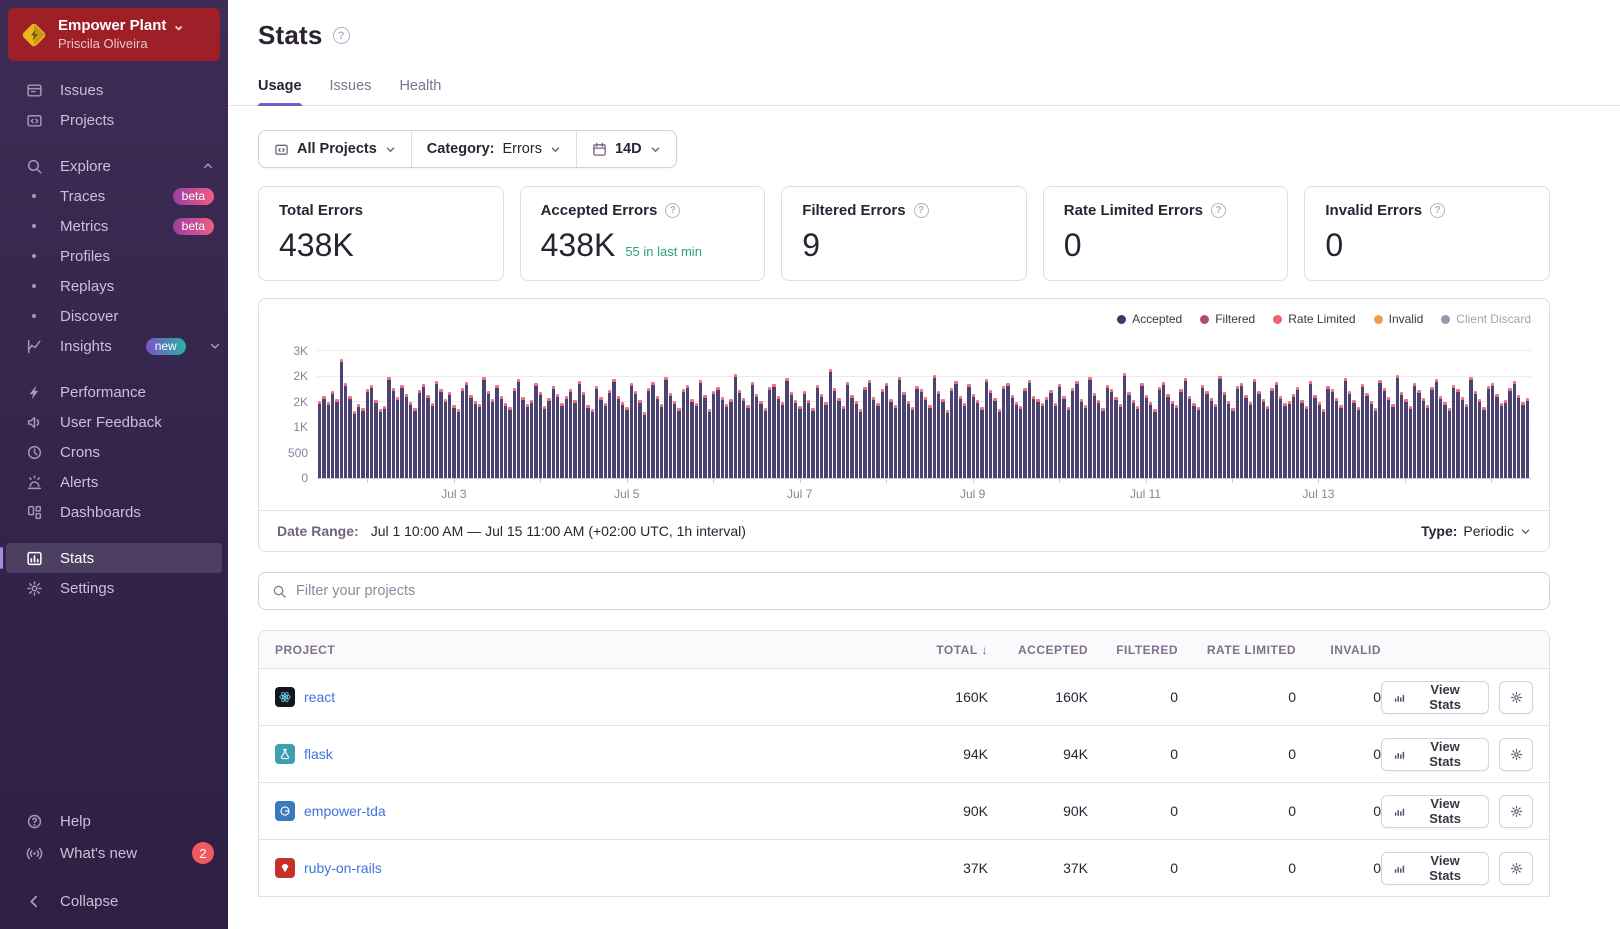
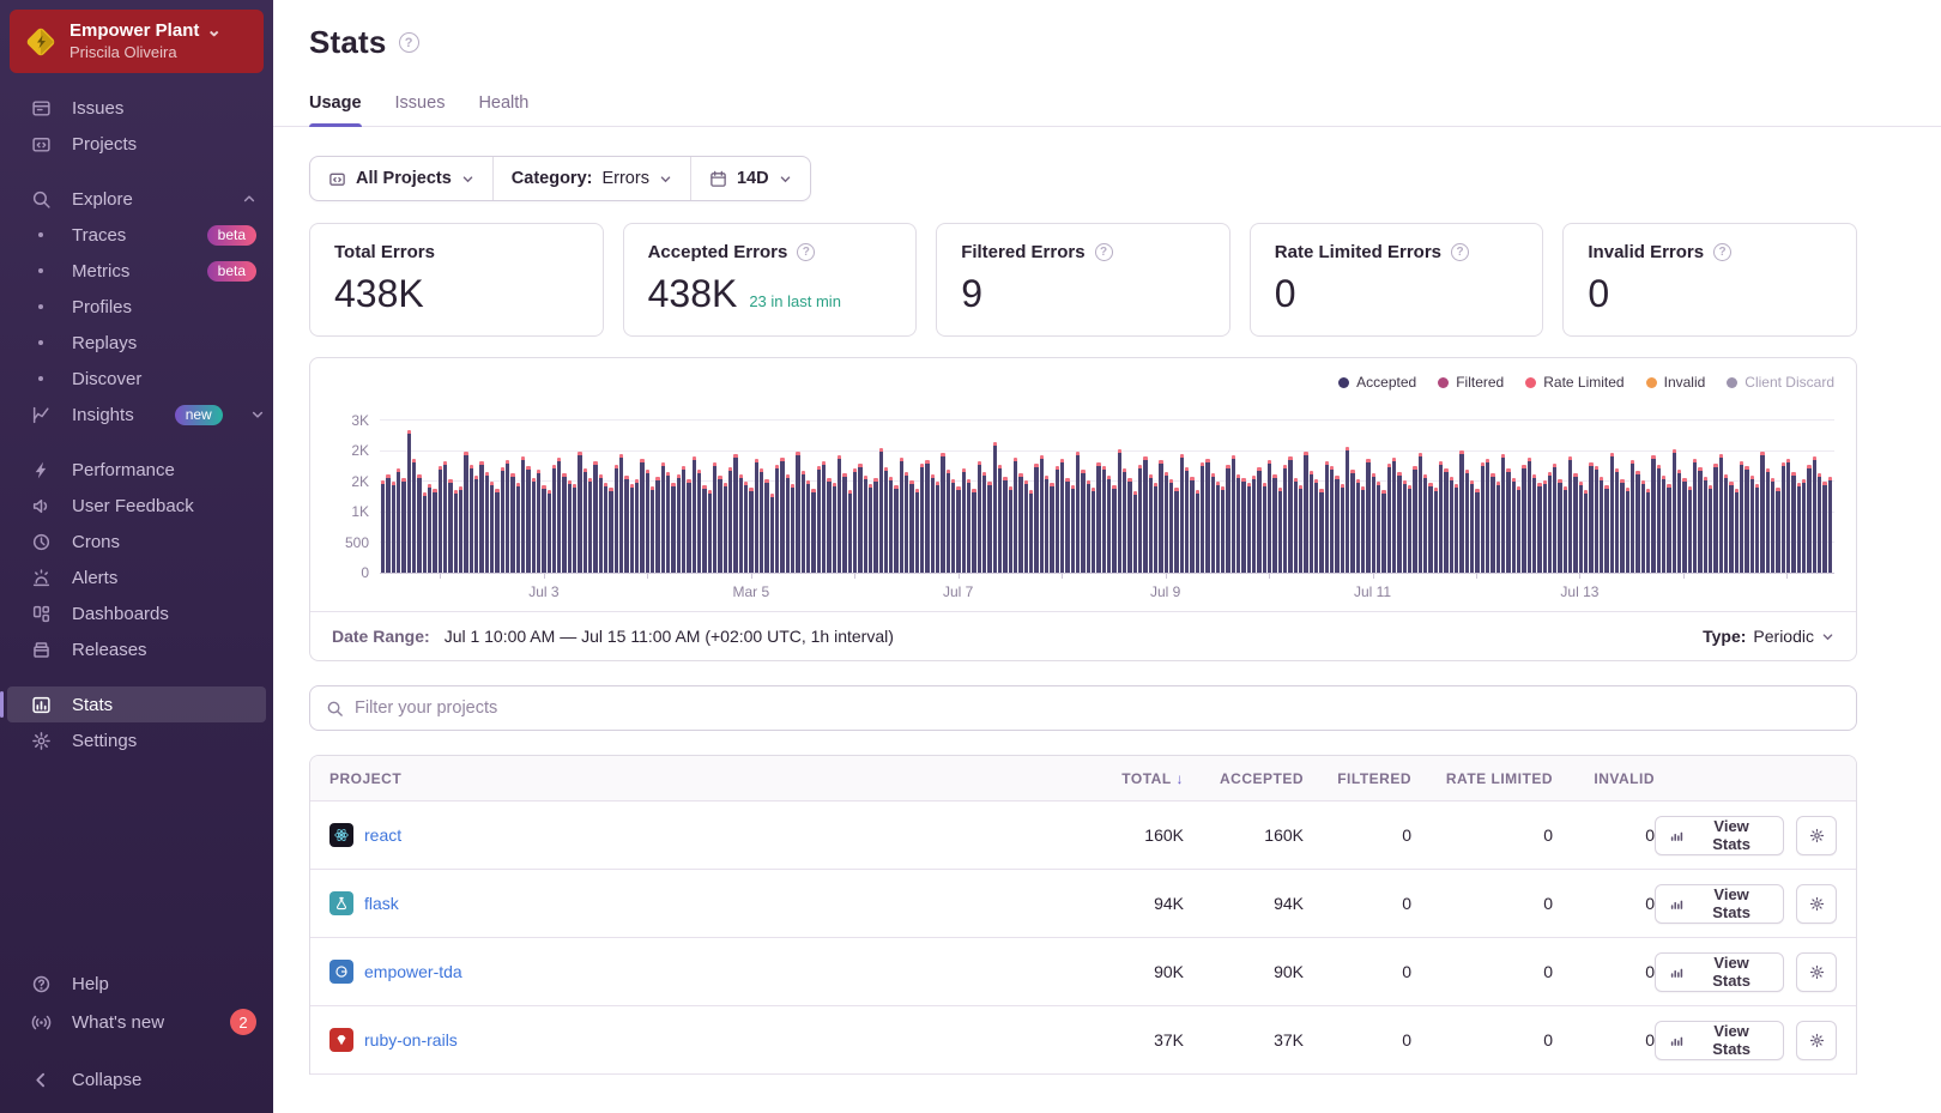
  Empower Plant
  ⌄
  Priscila Oliveira
  Issues
  Projects
  Explore
  Traces
  beta
  Metrics
  beta
  Profiles
  Replays
  Discover
  Insights
  new
  Performance
  User Feedback
  Crons
  Alerts
  Dashboards
+ Releases
  Stats
  Settings
  Help
  What's new
  2
  Collapse
  Stats
  ?
  Usage
  Issues
  Health
  All Projects
  Category:
  Errors
  14D
  Total Errors
  438K
  Accepted Errors
  ?
  438K
- 55 in last min
+ 23 in last min
  Filtered Errors
  ?
  9
  Rate Limited Errors
  ?
  0
  Invalid Errors
  ?
  0
  Accepted
  Filtered
  Rate Limited
  Invalid
  Client Discard
  0
  500
  1K
  2K
  2K
  3K
  Jul 3
- Jul 5
+ Mar 5
  Jul 7
  Jul 9
  Jul 11
  Jul 13
  Date Range:
  Jul 1 10:00 AM — Jul 15 11:00 AM (+02:00 UTC, 1h interval)
  Type:
  Periodic
  Filter your projects
  PROJECT
  TOTAL ↓
  ACCEPTED
  FILTERED
  RATE LIMITED
  INVALID
  react
  160K
  160K
  0
  0
  0
  View Stats
  flask
  94K
  94K
  0
  0
  0
  View Stats
  empower-tda
  90K
  90K
  0
  0
  0
  View Stats
  ruby-on-rails
  37K
  37K
  0
  0
  0
  View Stats
